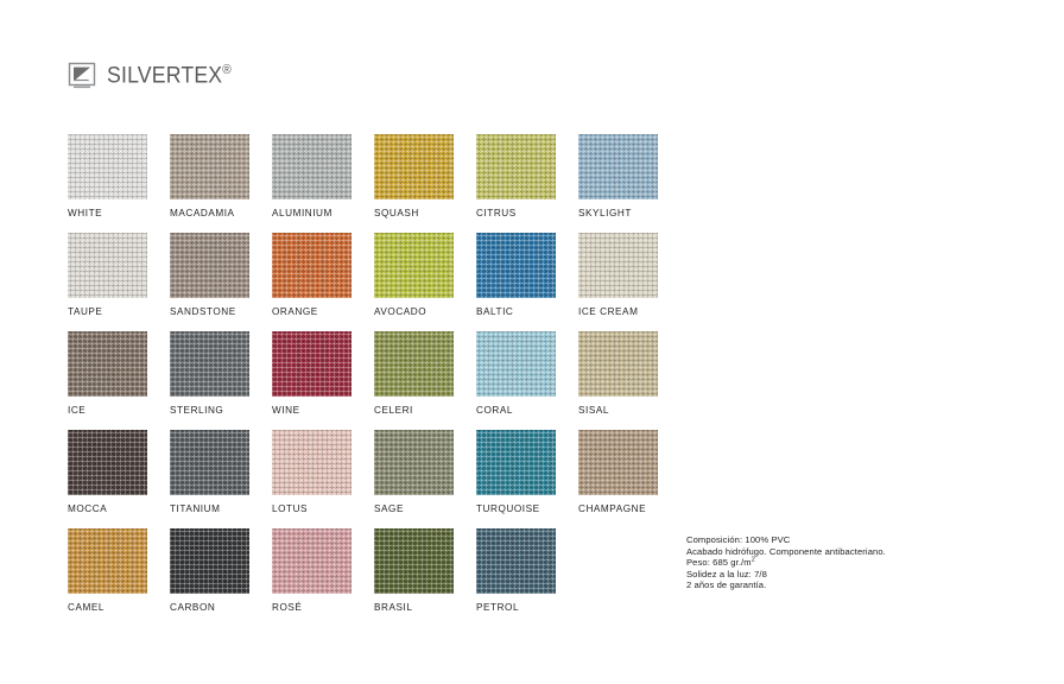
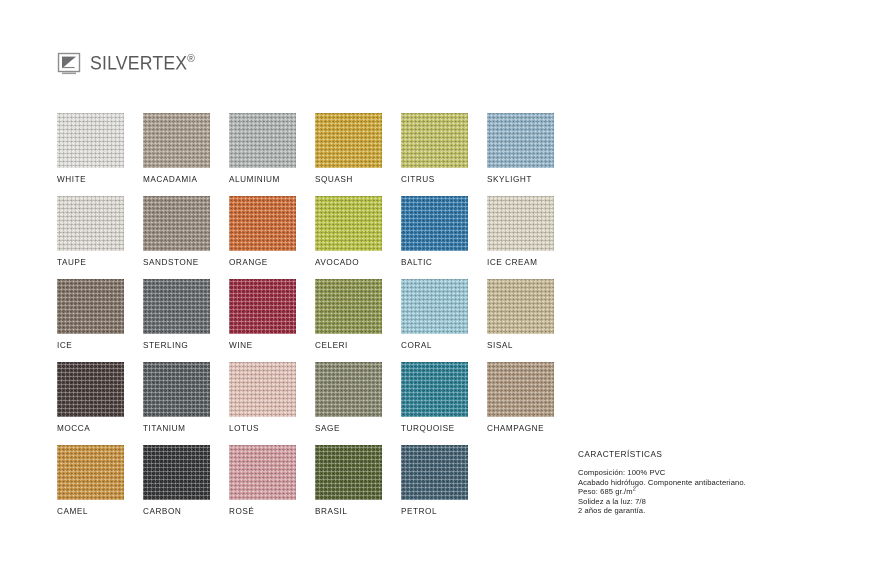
  SILVERTEX®
  WHITE
  MACADAMIA
  ALUMINIUM
  SQUASH
  CITRUS
  SKYLIGHT
  TAUPE
  SANDSTONE
  ORANGE
  AVOCADO
  BALTIC
  ICE CREAM
  ICE
  STERLING
  WINE
  CELERI
  CORAL
  SISAL
  MOCCA
  TITANIUM
  LOTUS
  SAGE
  TURQUOISE
  CHAMPAGNE
  CAMEL
  CARBON
  ROSÉ
  BRASIL
  PETROL
+ CARACTERÍSTICAS
  Composición: 100% PVC
  Acabado hidrófugo. Componente antibacteriano.
  Peso: 685 gr./m
  Solidez a la luz: 7/8
  2 años de garantía.
